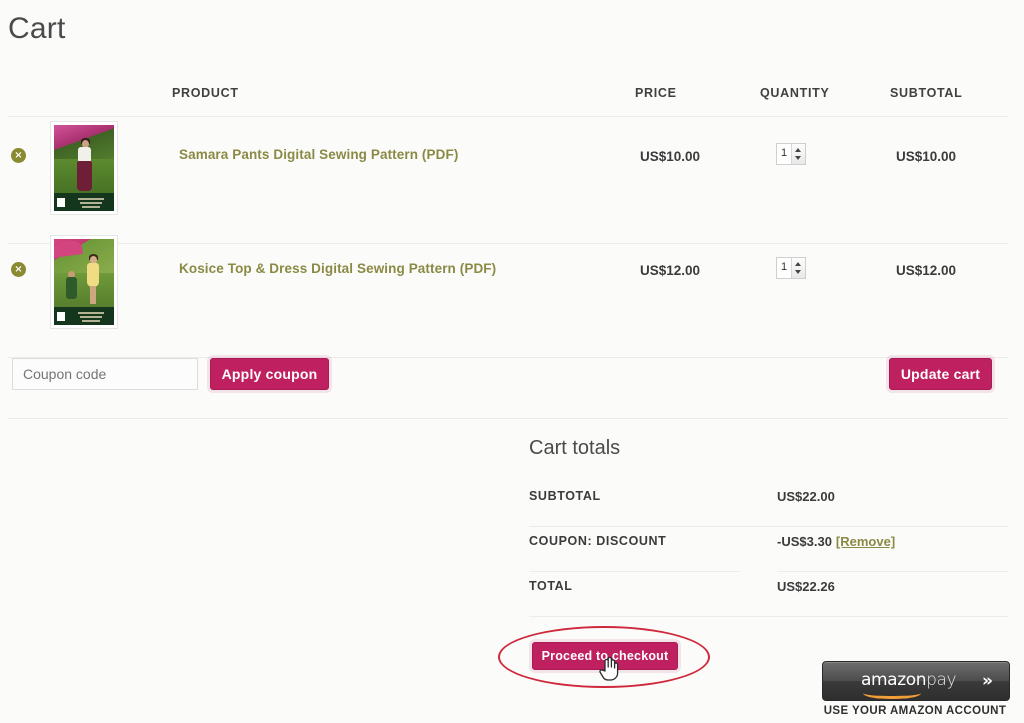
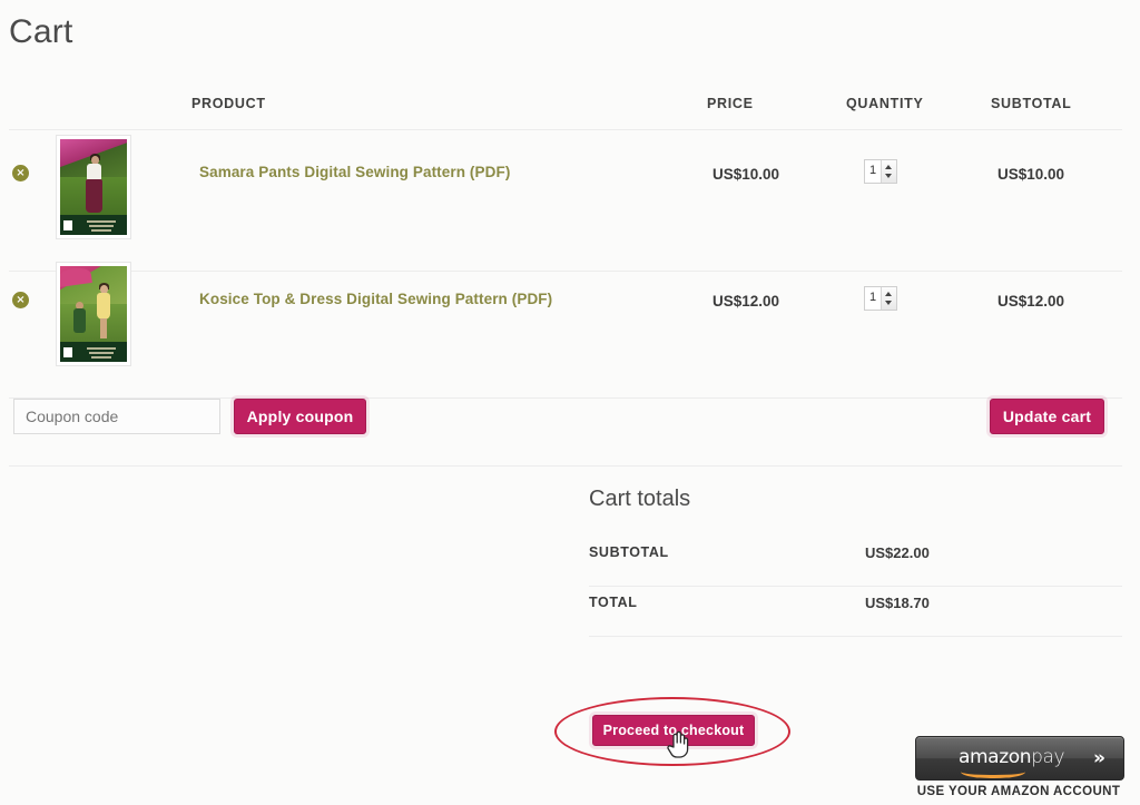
  Cart
  PRODUCT
  PRICE
  QUANTITY
  SUBTOTAL
  ×
  Samara Pants Digital Sewing Pattern (PDF)
  US$10.00
  1
  US$10.00
  ×
  Kosice Top & Dress Digital Sewing Pattern (PDF)
  US$12.00
  1
  US$12.00
  Coupon code
  Apply coupon
  Update cart
  Cart totals
  SUBTOTAL
  US$22.00
- COUPON: DISCOUNT
- -US$3.30 [Remove]
  TOTAL
- US$22.26
+ US$18.70
  Proceed to checkout
  amazonpay
  »
  USE YOUR AMAZON ACCOUNT
